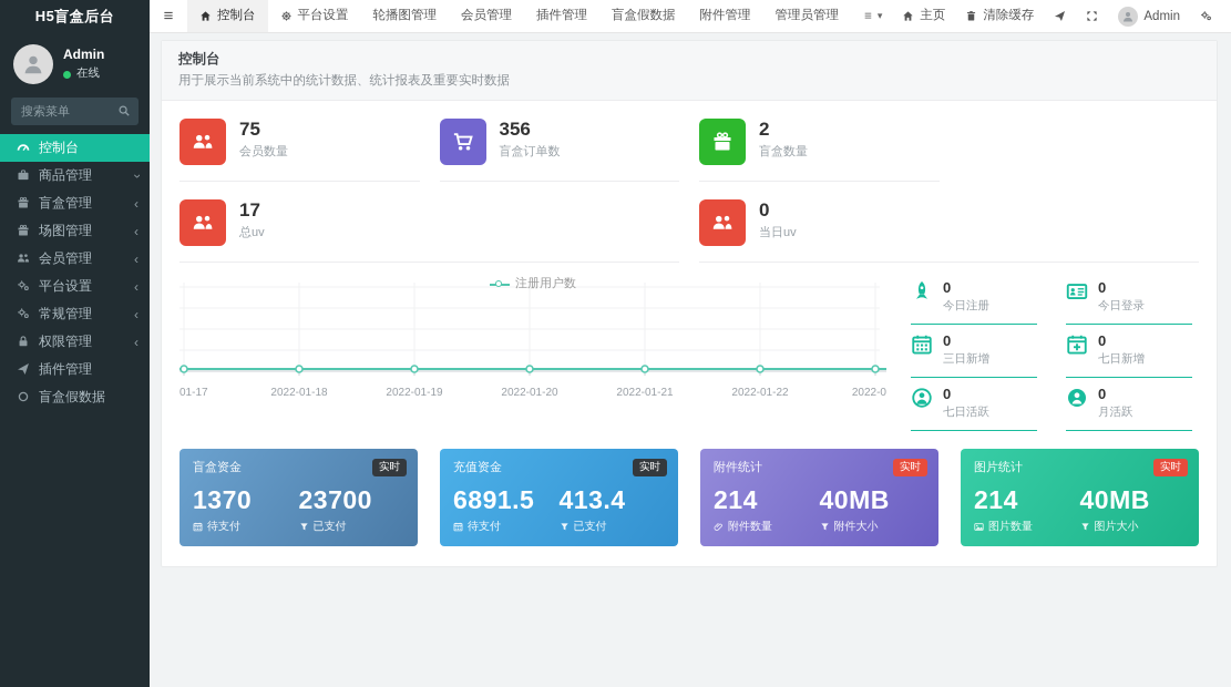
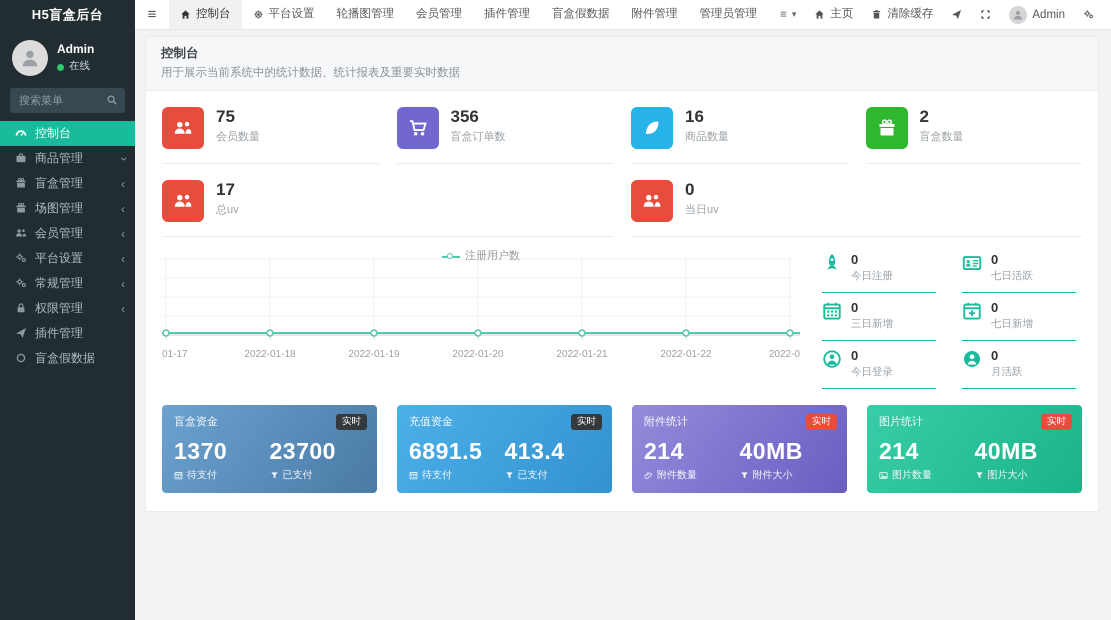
  H5盲盒后台
  Admin
  在线
  搜索菜单
  控制台
  商品管理
  盲盒管理
  ‹
  场图管理
  ‹
  会员管理
  ‹
  平台设置
  ‹
  常规管理
  ‹
  权限管理
  ‹
  插件管理
  盲盒假数据
  ≡
  控制台
  平台设置
  轮播图管理
  会员管理
  插件管理
  盲盒假数据
  附件管理
  管理员管理
  ≡
  ▾
  主页
  清除缓存
  Admin
  控制台
  用于展示当前系统中的统计数据、统计报表及重要实时数据
  75
  会员数量
  356
  盲盒订单数
+ 16
+ 商品数量
  2
  盲盒数量
  17
  总uv
  0
  当日uv
  注册用户数
  01-17
  2022-01-18
  2022-01-19
  2022-01-20
  2022-01-21
  2022-01-22
  2022-0
  0
  今日注册
  0
- 今日登录
+ 七日活跃
  0
  三日新增
  0
  七日新增
  0
- 七日活跃
+ 今日登录
  0
  月活跃
  盲盒资金
  实时
  1370
  待支付
  23700
  已支付
  充值资金
  实时
  6891.5
  待支付
  413.4
  已支付
  附件统计
  实时
  214
  附件数量
  40MB
  附件大小
  图片统计
  实时
  214
  图片数量
  40MB
  图片大小
